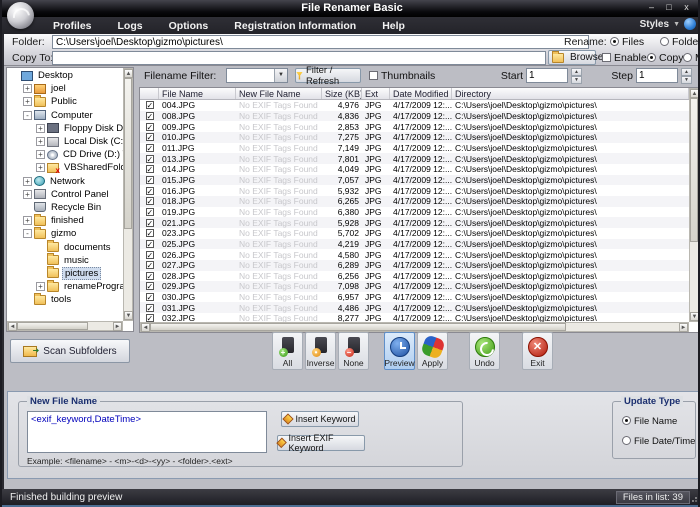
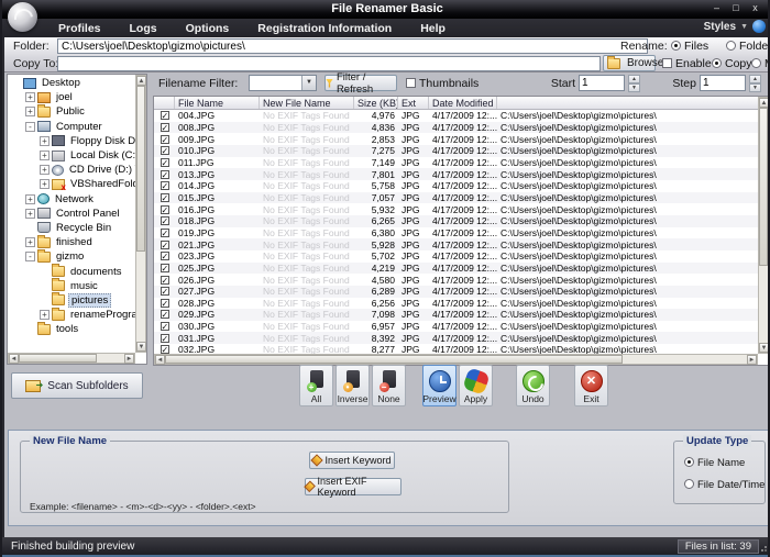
  File Renamer Basic
  – □ x
  Profiles
  Logs
  Options
  Registration Information
  Help
  Styles
  Folder:
  C:\Users\joel\Desktop\gizmo\pictures\
  Rename:
  Files
  Folde
  Copy To
  Browse
  Enable
  Copy
  Filename Filter:
  Filter / Refresh
  Thumbnails
  Start
  1
  Step
  1
  Desktop
  +
  joel
  +
  Public
  -
  Computer
  +
  +
  Local Disk (C:
  +
  +
  +
  Network
  +
  Control Panel
  Recycle Bin
  +
  finished
  -
  gizmo
  documents
  music
  pictures
  +
  renameProgr
  tools
  Scan Subfolders
  File Name
  New File Name
  Size (KB)
  Ext
  Date Modified
- Directory
  ✓
  004.JPG
  No EXIF Tags Found
  4,976
  JPG
  4/17/2009 12:...
  C:\Users\joel\Desktop\gizmo\pictures\
  ✓
  008.JPG
  No EXIF Tags Found
  4,836
  JPG
  4/17/2009 12:...
  C:\Users\joel\Desktop\gizmo\pictures\
  ✓
  009.JPG
  No EXIF Tags Found
  2,853
  JPG
  4/17/2009 12:...
  C:\Users\joel\Desktop\gizmo\pictures\
  ✓
  010.JPG
  No EXIF Tags Found
  7,275
  JPG
  4/17/2009 12:...
  C:\Users\joel\Desktop\gizmo\pictures\
  ✓
  011.JPG
  No EXIF Tags Found
  7,149
  JPG
  4/17/2009 12:...
  C:\Users\joel\Desktop\gizmo\pictures\
  ✓
  013.JPG
  No EXIF Tags Found
  7,801
  JPG
  4/17/2009 12:...
  C:\Users\joel\Desktop\gizmo\pictures\
  ✓
  014.JPG
  No EXIF Tags Found
- 4,049
+ 5,758
  JPG
  4/17/2009 12:...
  C:\Users\joel\Desktop\gizmo\pictures\
  ✓
  015.JPG
  No EXIF Tags Found
  7,057
  JPG
  4/17/2009 12:...
  C:\Users\joel\Desktop\gizmo\pictures\
  ✓
  016.JPG
  No EXIF Tags Found
  5,932
  JPG
  4/17/2009 12:...
  C:\Users\joel\Desktop\gizmo\pictures\
  ✓
  018.JPG
  No EXIF Tags Found
  6,265
  JPG
  4/17/2009 12:...
  C:\Users\joel\Desktop\gizmo\pictures\
  ✓
  019.JPG
  No EXIF Tags Found
  6,380
  JPG
  4/17/2009 12:...
  C:\Users\joel\Desktop\gizmo\pictures\
  ✓
  021.JPG
  No EXIF Tags Found
  5,928
  JPG
  4/17/2009 12:...
  C:\Users\joel\Desktop\gizmo\pictures\
  ✓
  023.JPG
  No EXIF Tags Found
  5,702
  JPG
  4/17/2009 12:...
  C:\Users\joel\Desktop\gizmo\pictures\
  ✓
  025.JPG
  No EXIF Tags Found
  4,219
  JPG
  4/17/2009 12:...
  C:\Users\joel\Desktop\gizmo\pictures\
  ✓
  026.JPG
  No EXIF Tags Found
  4,580
  JPG
  4/17/2009 12:...
  C:\Users\joel\Desktop\gizmo\pictures\
  ✓
  027.JPG
  No EXIF Tags Found
  6,289
  JPG
  4/17/2009 12:...
  C:\Users\joel\Desktop\gizmo\pictures\
  ✓
  028.JPG
  No EXIF Tags Found
  6,256
  JPG
  4/17/2009 12:...
  C:\Users\joel\Desktop\gizmo\pictures\
  ✓
  029.JPG
  No EXIF Tags Found
  7,098
  JPG
  4/17/2009 12:...
  C:\Users\joel\Desktop\gizmo\pictures\
  ✓
  030.JPG
  No EXIF Tags Found
  6,957
  JPG
  4/17/2009 12:...
  C:\Users\joel\Desktop\gizmo\pictures\
  ✓
  031.JPG
  No EXIF Tags Found
- 4,486
+ 8,392
  JPG
  4/17/2009 12:...
  C:\Users\joel\Desktop\gizmo\pictures\
  ✓
  032.JPG
  No EXIF Tags Found
  8,277
  JPG
  4/17/2009 12:...
  C:\Users\joel\Desktop\gizmo\pictures\
  +
  All
  •
  Inverse
  −
  None
  Preview
  Apply
  Undo
  ✕
  Exit
  New File Name
- <exif_keyword,DateTime>
  Insert Keyword
  Insert EXIF Keyword
  Example: <filename> - <m>-<d>-<yy> - <folder>.<ext>
  Update Type
  File Name
  File Date/Time
  Finished building preview
  Files in list: 39
